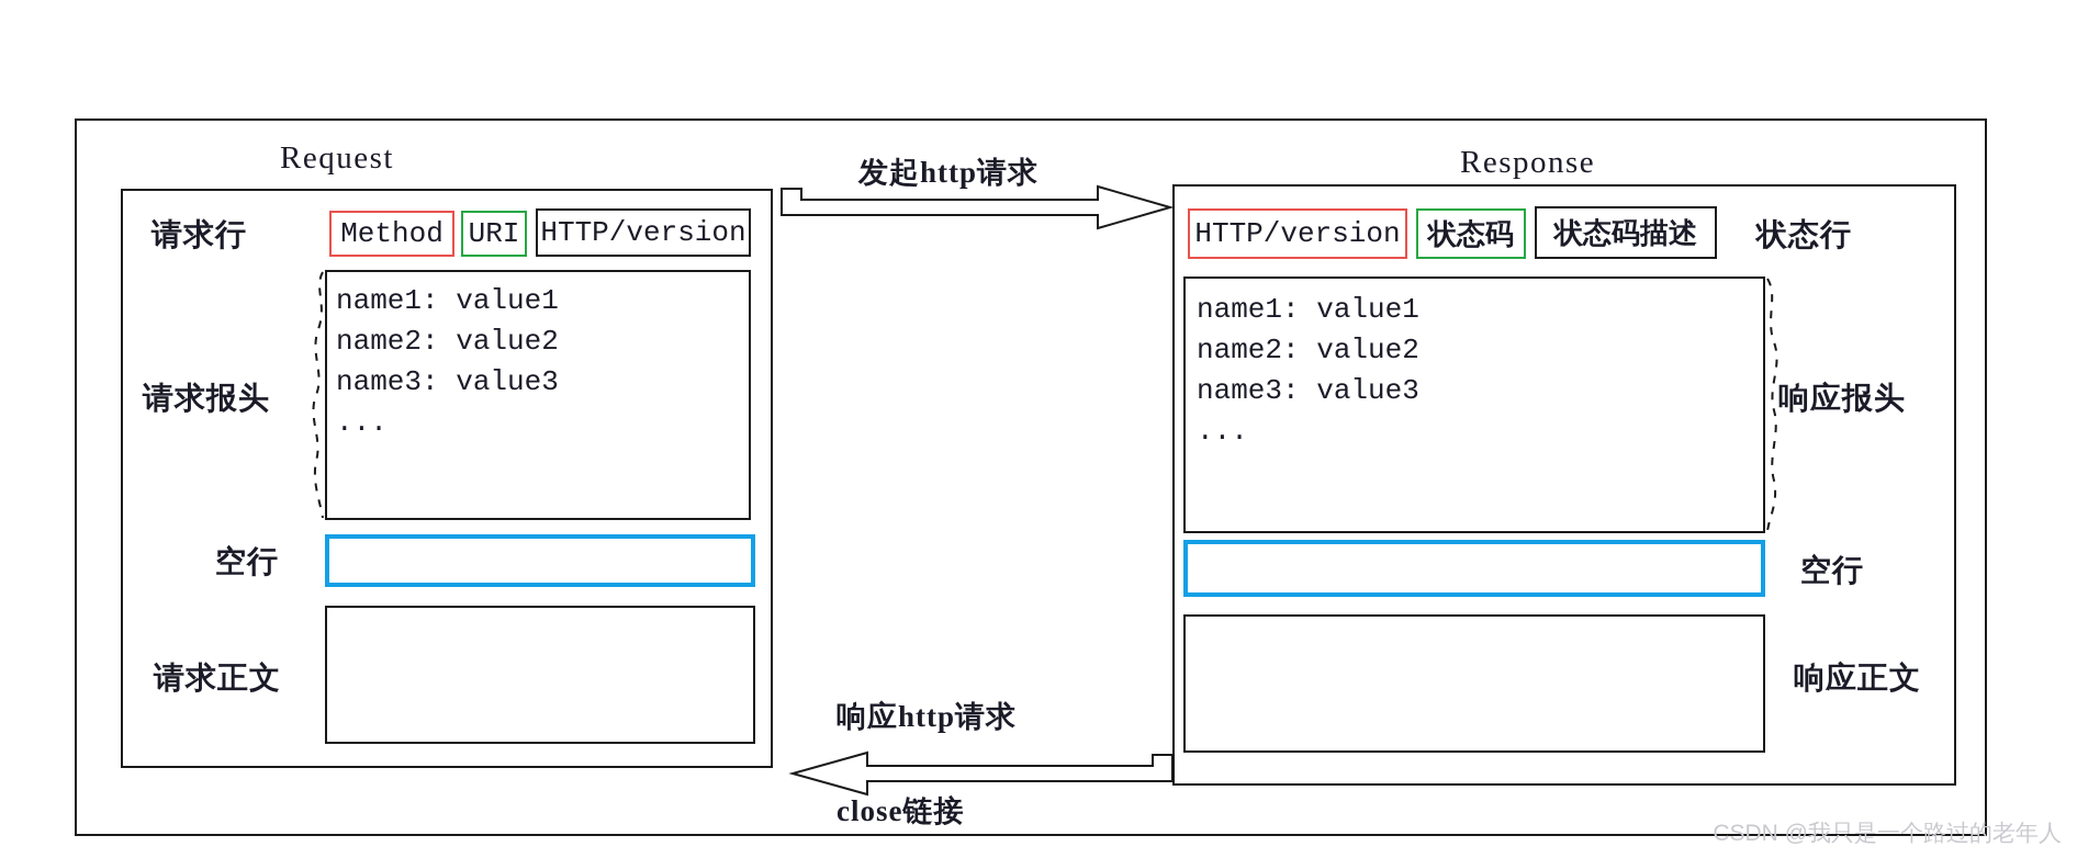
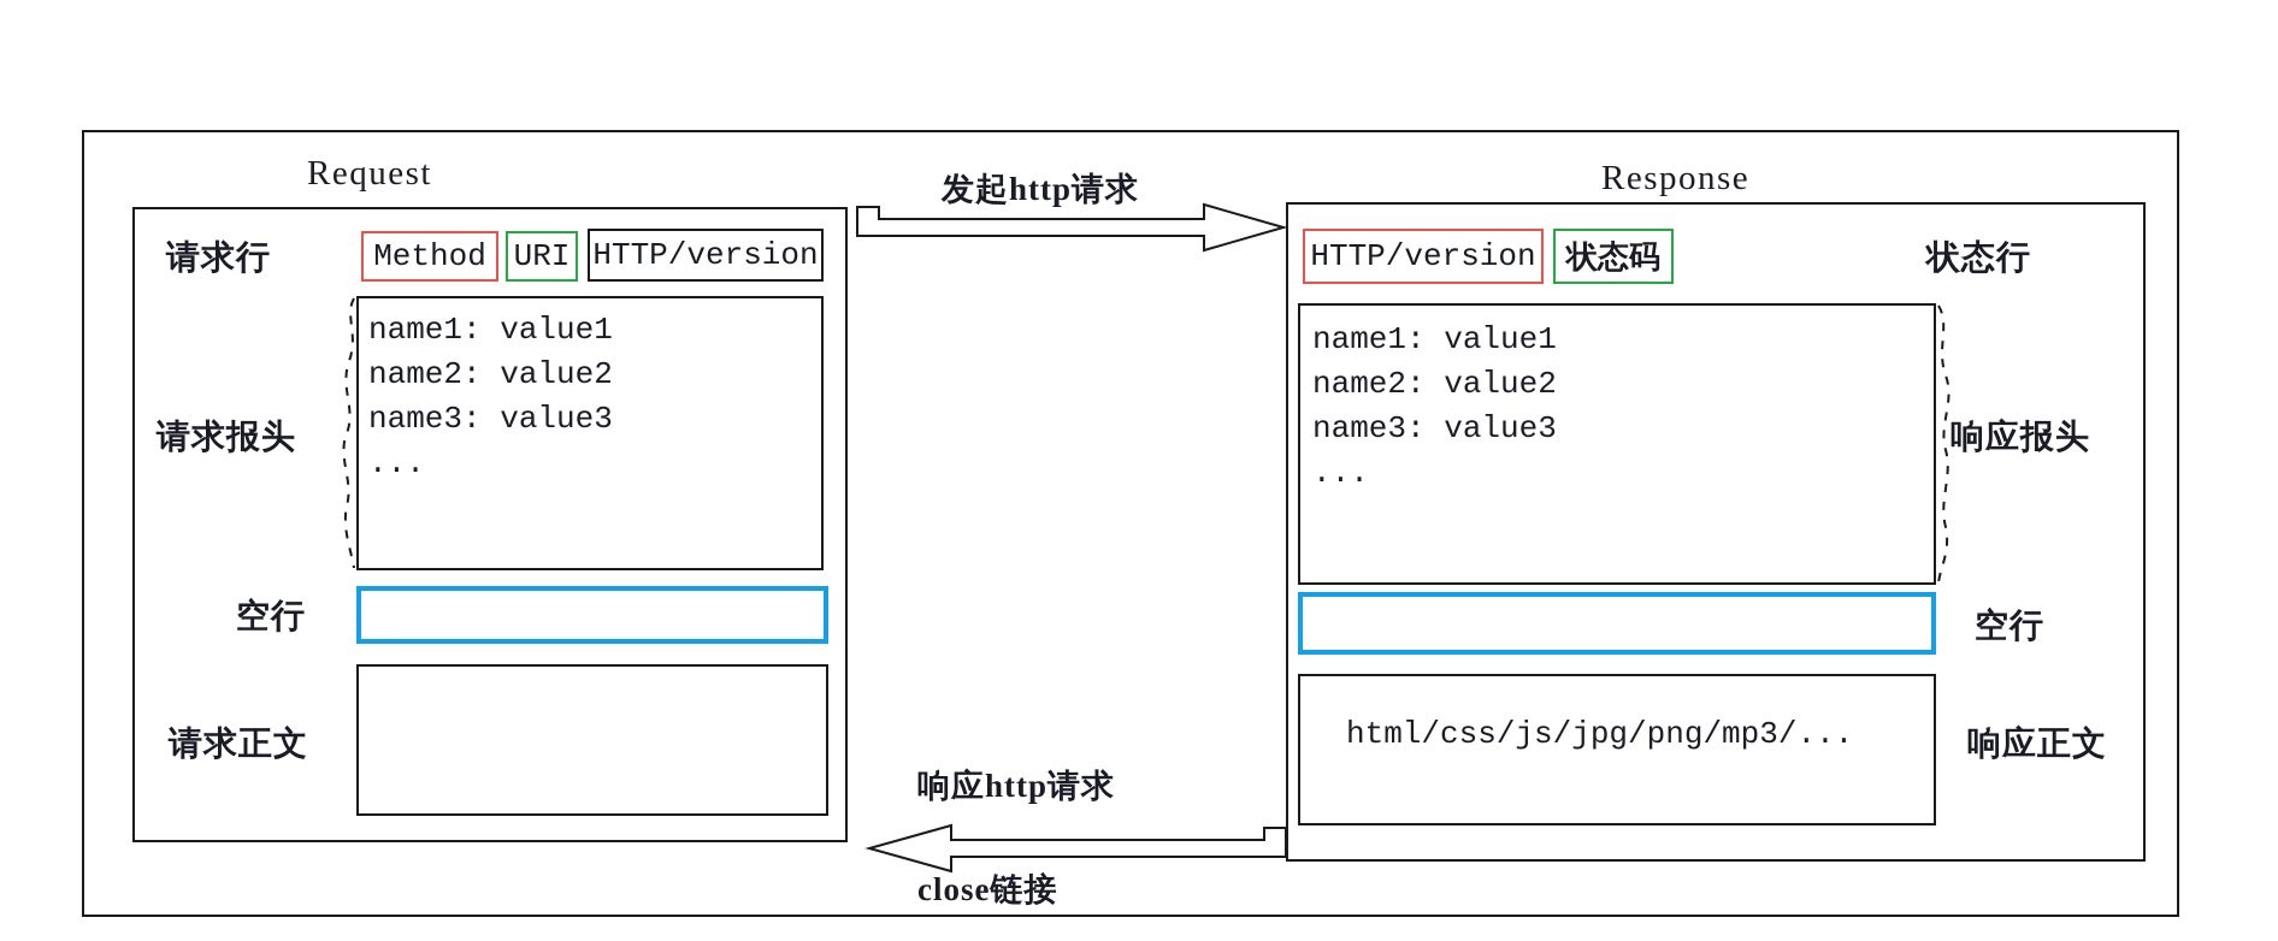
  Request
  请求行
  Method
  URI
  HTTP/version
  请求报头
  name1: value1
  name2: value2
  name3: value3
  ...
  空行
  请求正文
  Response
  HTTP/version
  状态码
- 状态码描述
  状态行
  name1: value1
  name2: value2
  name3: value3
  ...
  响应报头
  空行
+ html/css/js/jpg/png/mp3/...
  响应正文
  发起http请求
  响应http请求
  close链接
- CSDN @我只是一个路过的老年人
